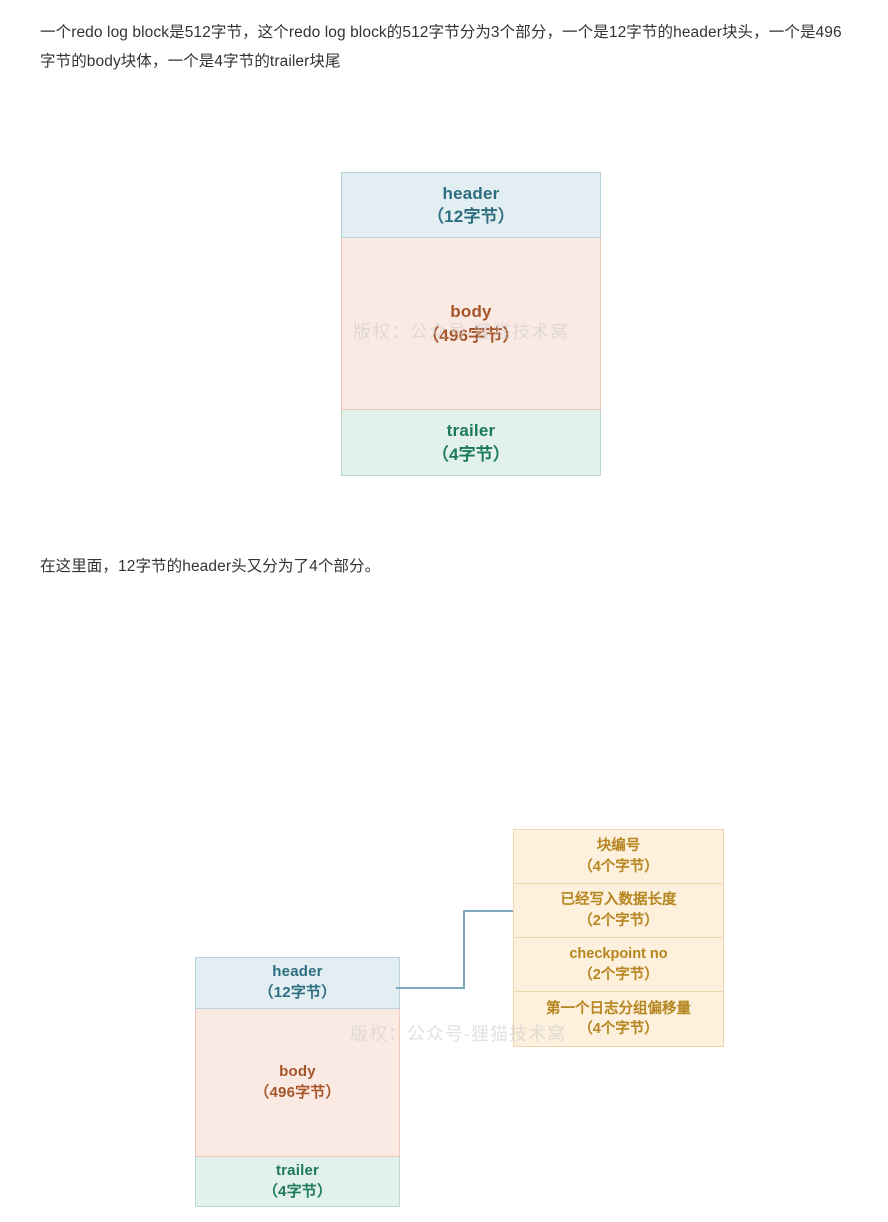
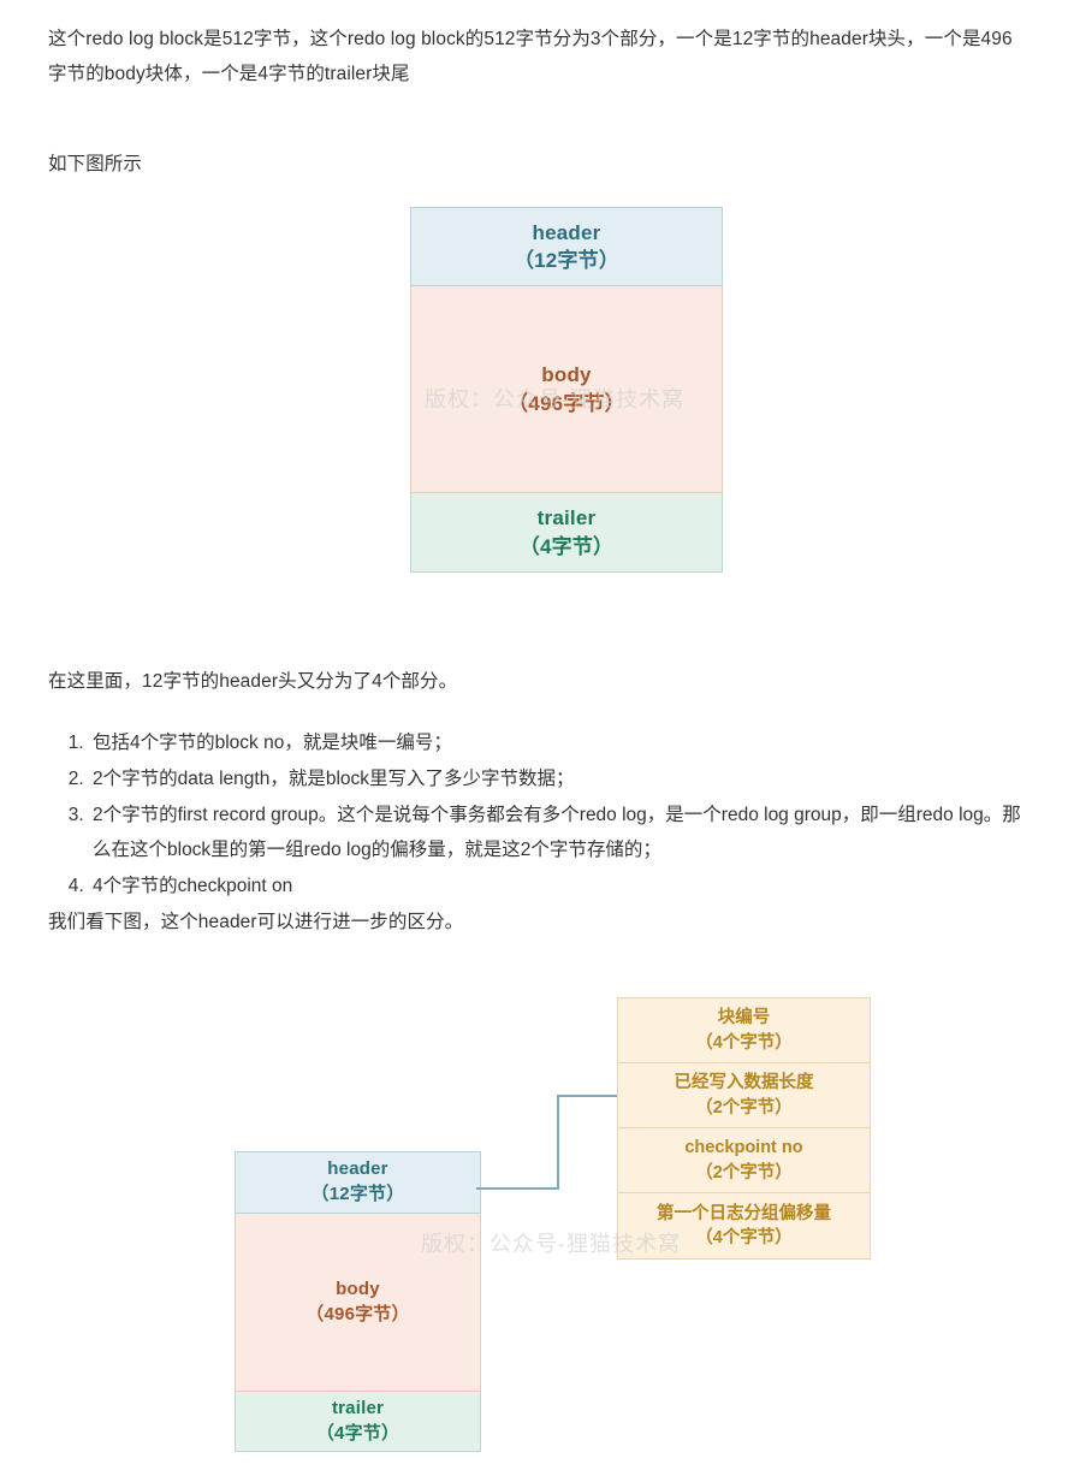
- 一个redo log block是512字节，这个redo log block的512字节分为3个部分，一个是12字节的header块头，一个是496字节的body块体，一个是4字节的trailer块尾
+ 这个redo log block是512字节，这个redo log block的512字节分为3个部分，一个是12字节的header块头，一个是496字节的body块体，一个是4字节的trailer块尾
+ 如下图所示
  header
  （12字节）
  body
  （496字节）
  trailer
  （4字节）
  版权：公众号-狸猫技术窝
  在这里面，12字节的header头又分为了4个部分。
+ 包括4个字节的block no，就是块唯一编号；
+ 2个字节的data length，就是block里写入了多少字节数据；
+ 2个字节的first record group。这个是说每个事务都会有多个redo log，是一个redo log group，即一组redo log。那么在这个block里的第一组redo log的偏移量，就是这2个字节存储的；
+ 4个字节的checkpoint on
+ 我们看下图，这个header可以进行进一步的区分。
  header
  （12字节）
  body
  （496字节）
  trailer
  （4字节）
  块编号
  （4个字节）
  已经写入数据长度
  （2个字节）
  checkpoint no
  （2个字节）
  第一个日志分组偏移量
  （4个字节）
  版权：公众号-狸猫技术窝
